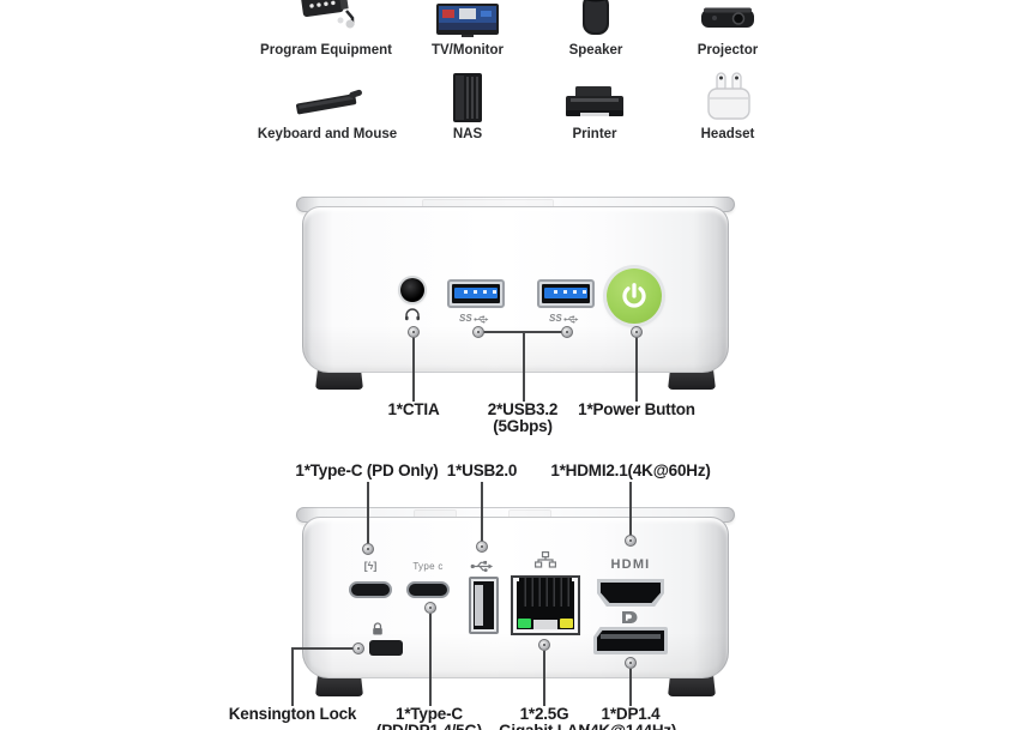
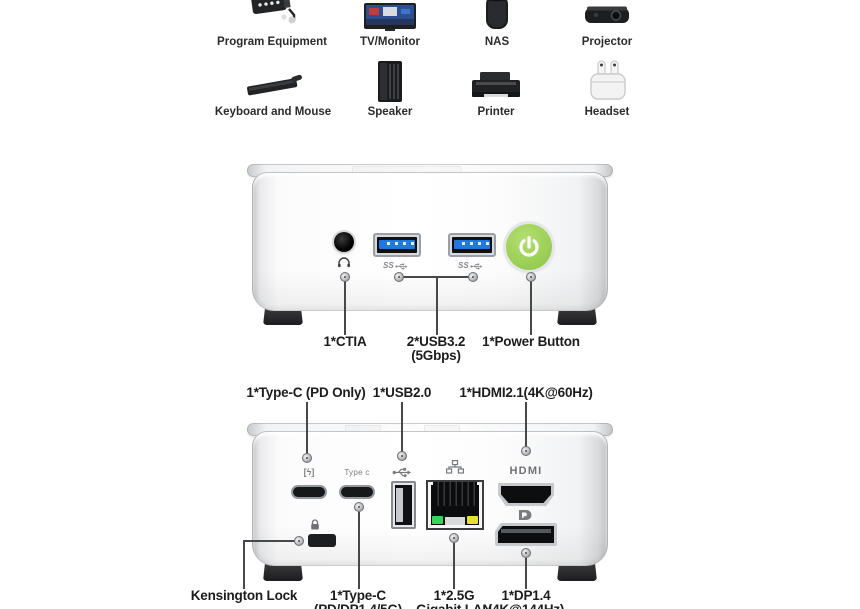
  Program Equipment
  TV/Monitor
- Speaker
+ NAS
  Projector
  Keyboard and Mouse
- NAS
+ Speaker
  Printer
  Headset
  SS
  SS
  1*CTIA
  2*USB3.2
  (5Gbps)
  1*Power Button
  1*Type-C (PD Only)
  1*USB2.0
  1*HDMI2.1(4K@60Hz)
  [ϟ]
  Type c
  HDMI
  Kensington Lock
  1*Type-C
  1*2.5G
  1*DP1.4
